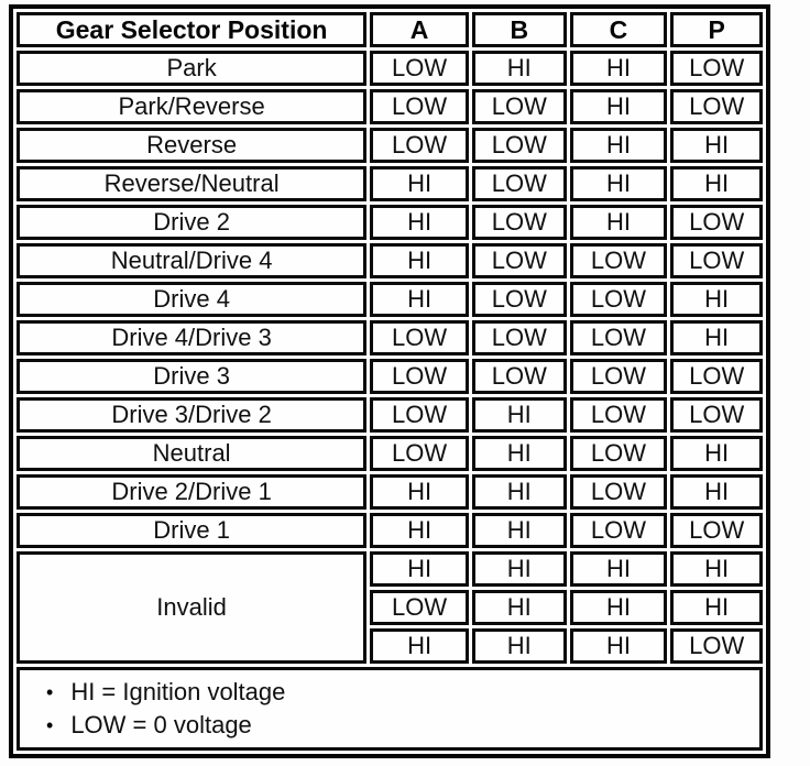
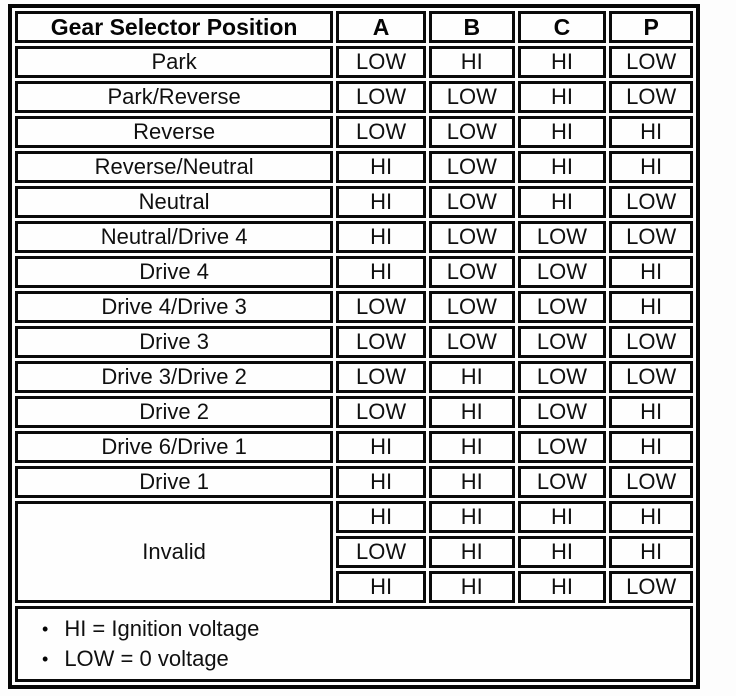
  Gear Selector Position	A	B	C	P
  Park	LOW	HI	HI	LOW
  Park/Reverse	LOW	LOW	HI	LOW
  Reverse	LOW	LOW	HI	HI
  Reverse/Neutral	HI	LOW	HI	HI
- Drive 2	HI	LOW	HI	LOW
+ Neutral	HI	LOW	HI	LOW
  Neutral/Drive 4	HI	LOW	LOW	LOW
  Drive 4	HI	LOW	LOW	HI
  Drive 4/Drive 3	LOW	LOW	LOW	HI
  Drive 3	LOW	LOW	LOW	LOW
  Drive 3/Drive 2	LOW	HI	LOW	LOW
- Neutral	LOW	HI	LOW	HI
+ Drive 2	LOW	HI	LOW	HI
- Drive 2/Drive 1	HI	HI	LOW	HI
+ Drive 6/Drive 1	HI	HI	LOW	HI
  Drive 1	HI	HI	LOW	LOW
  Invalid	HI	HI	HI	HI
  LOW	HI	HI	HI
  HI	HI	HI	LOW
  • HI = Ignition voltage • LOW = 0 voltage
